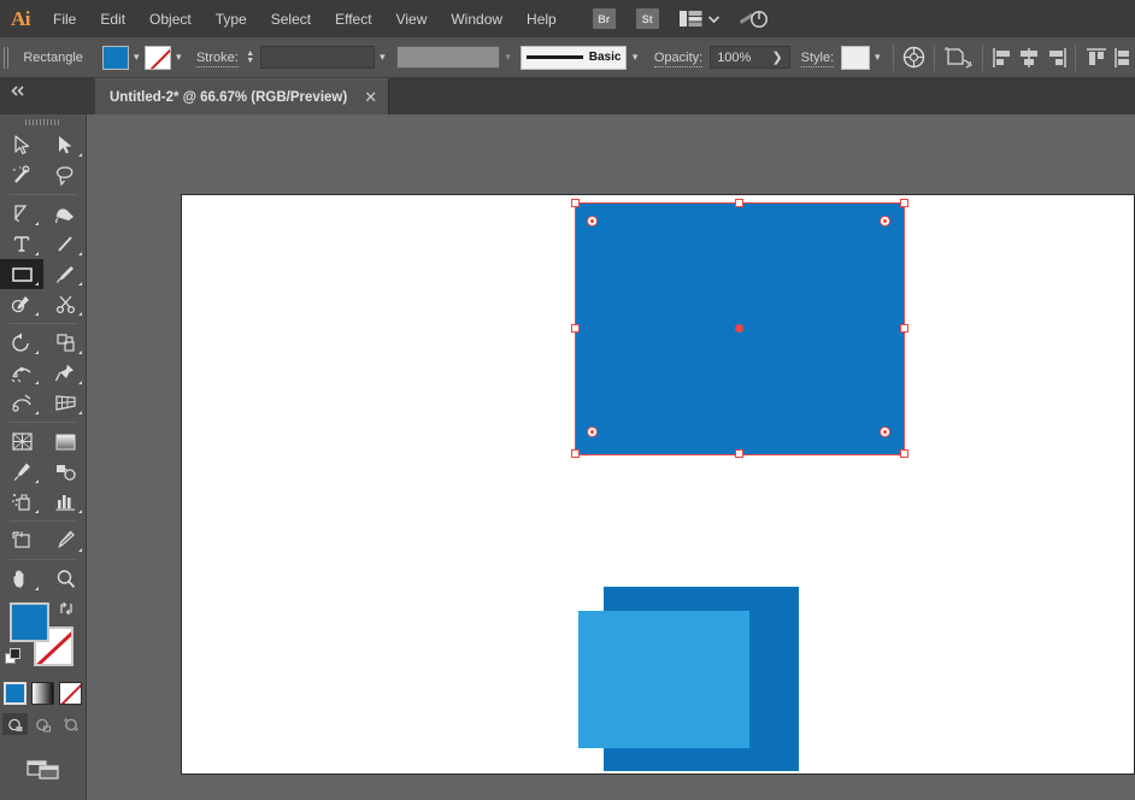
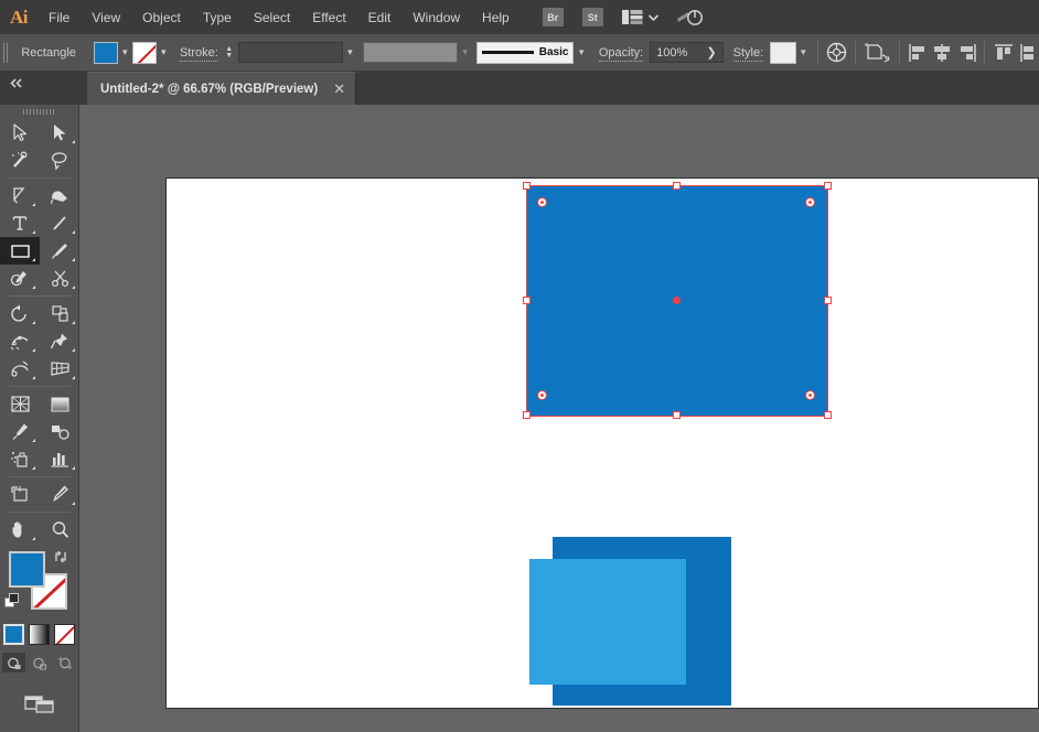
  Ai
  File
- Edit
+ View
  Object
  Type
  Select
  Effect
- View
+ Edit
  Window
  Help
  Br
  St
  Rectangle
  ▾
  ▾
  Stroke:
  ▾
  ▾
  Basic
  ▾
  Opacity:
  100%
  ❯
  Style:
  ▾
  Untitled-2* @ 66.67% (RGB/Preview)
  ✕
